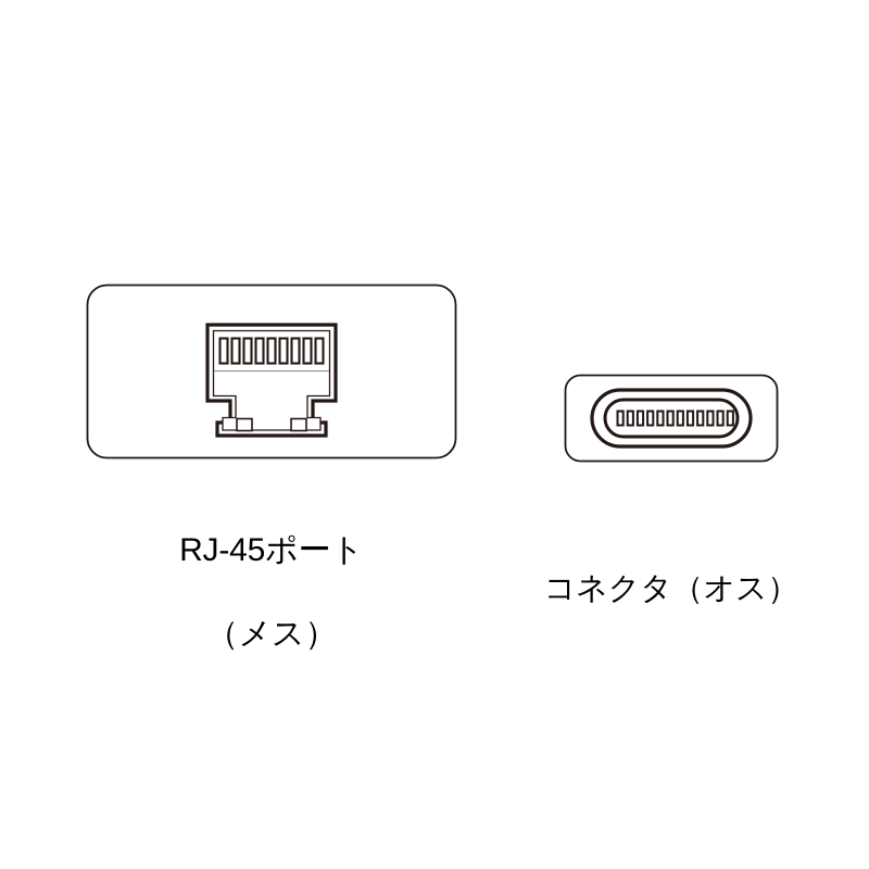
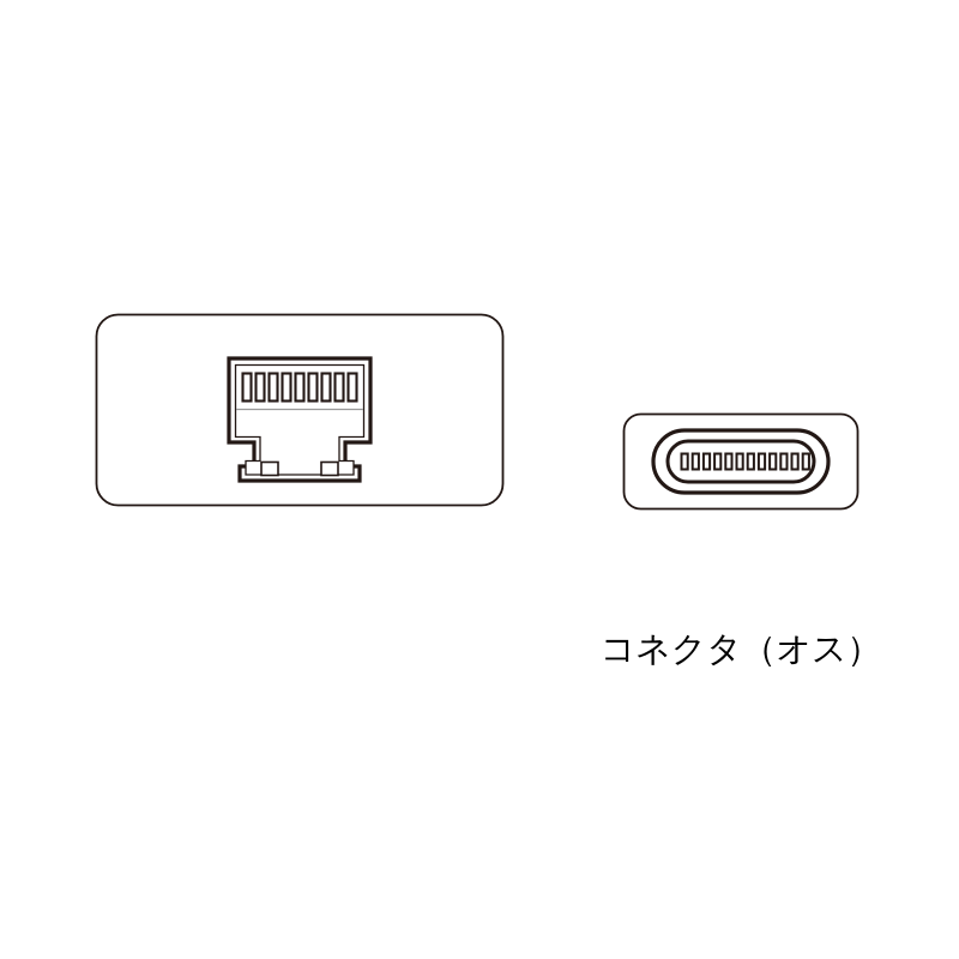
- RJ-45ポート
- （メス）
  コネクタ（オス）
